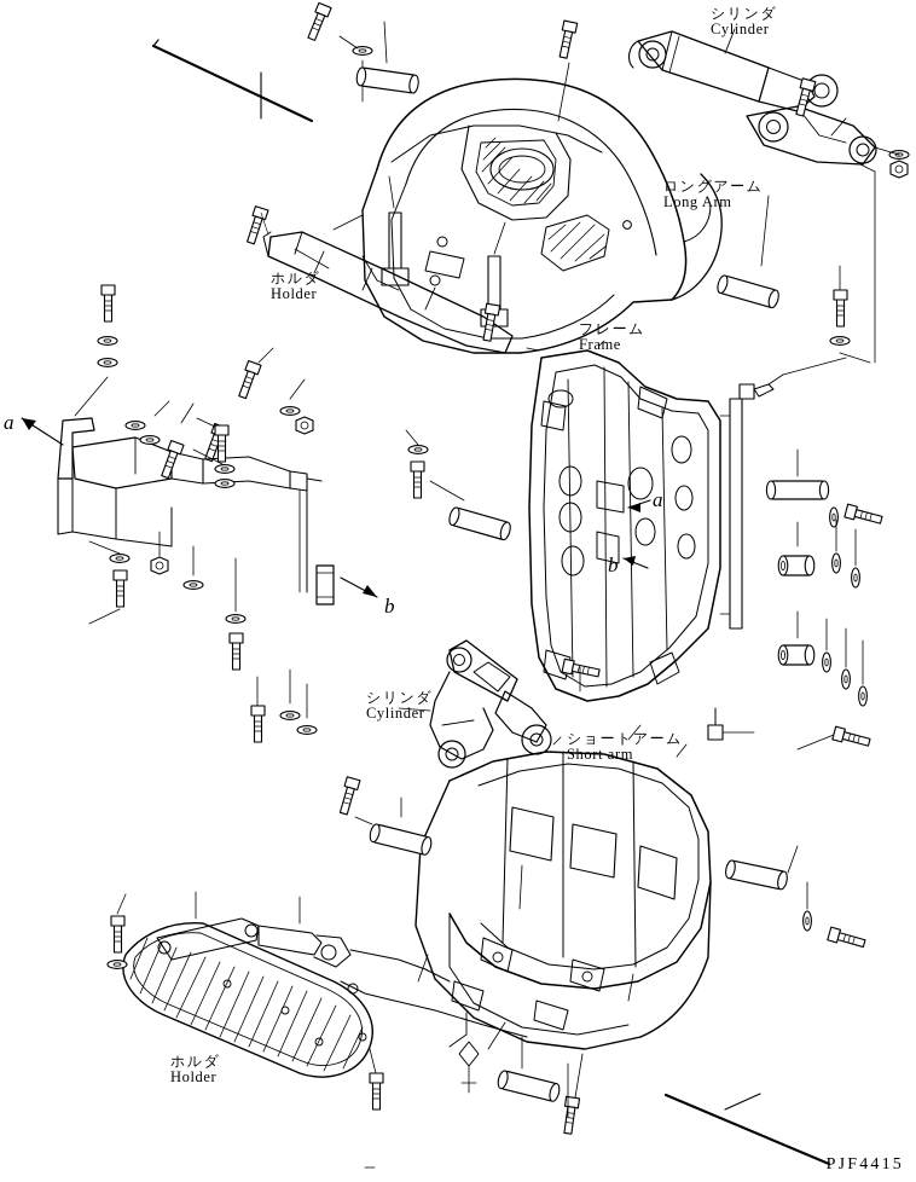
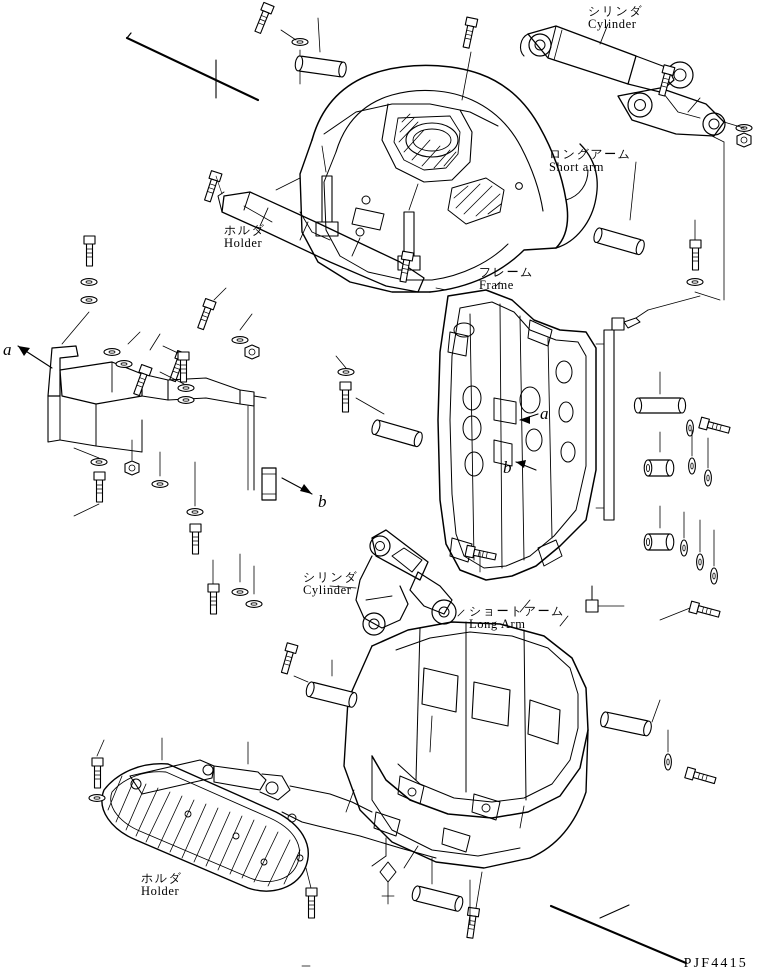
  シリンダ
  Cylinder
  ロングアーム
- Long Arm
+ Short arm
  ホルダ
  Holder
  フレーム
  Frame
  シリンダ
  Cylinder
  ショートアーム
- Short arm
+ Long Arm
  ホルダ
  Holder
  a
  a
  b
  b
  PJF4415
